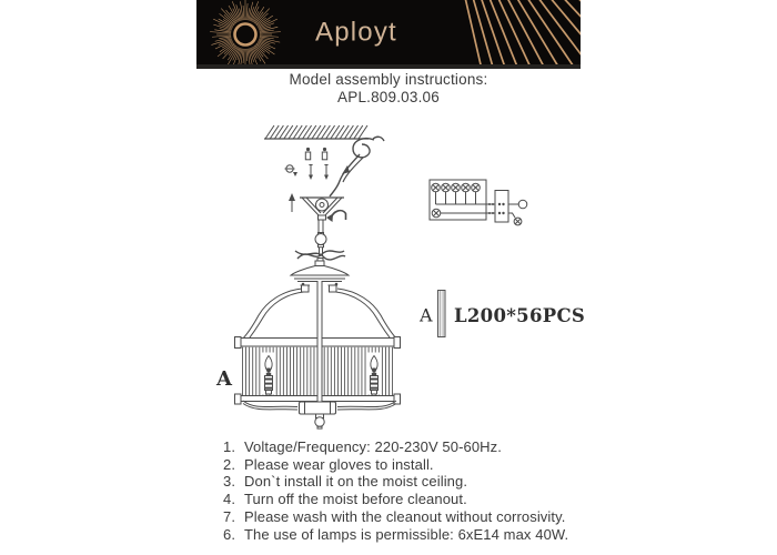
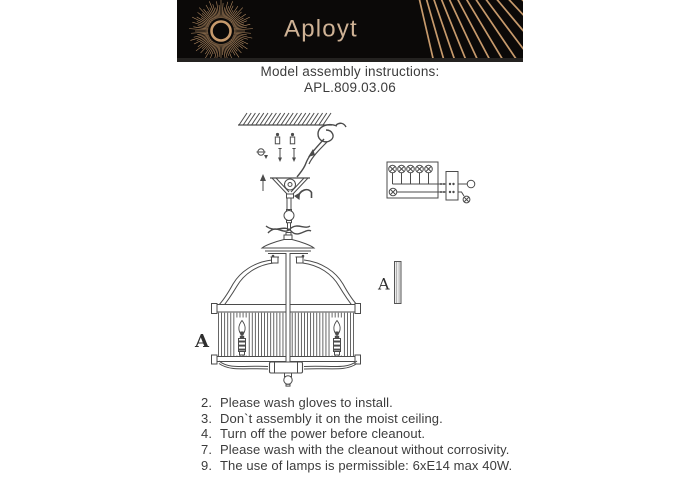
  Aployt
  Model assembly instructions:
  APL.809.03.06
  A
  A
- L200*56PCS
- 1.
- Voltage/Frequency: 220-230V 50-60Hz.
  2.
- Please wear gloves to install.
+ Please wash gloves to install.
  3.
- Don`t install it on the moist ceiling.
+ Don`t assembly it on the moist ceiling.
  4.
- Turn off the moist before cleanout.
+ Turn off the power before cleanout.
  7.
  Please wash with the cleanout without corrosivity.
- 6.
+ 9.
  The use of lamps is permissible: 6xE14 max 40W.
